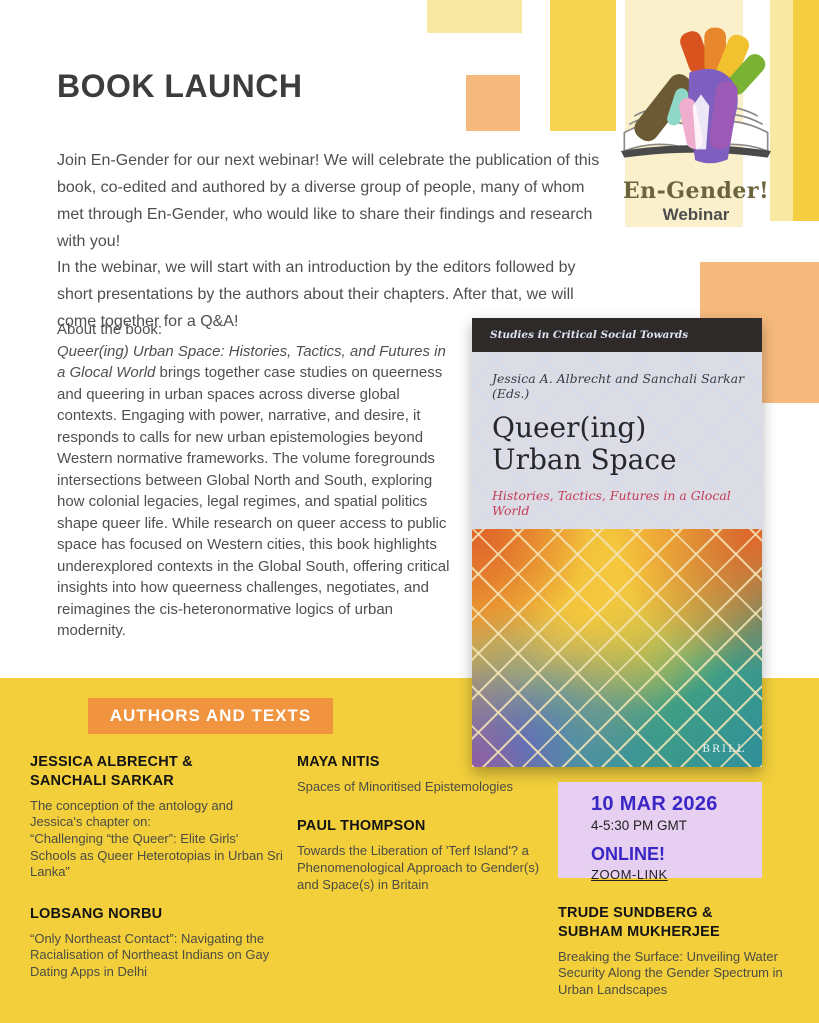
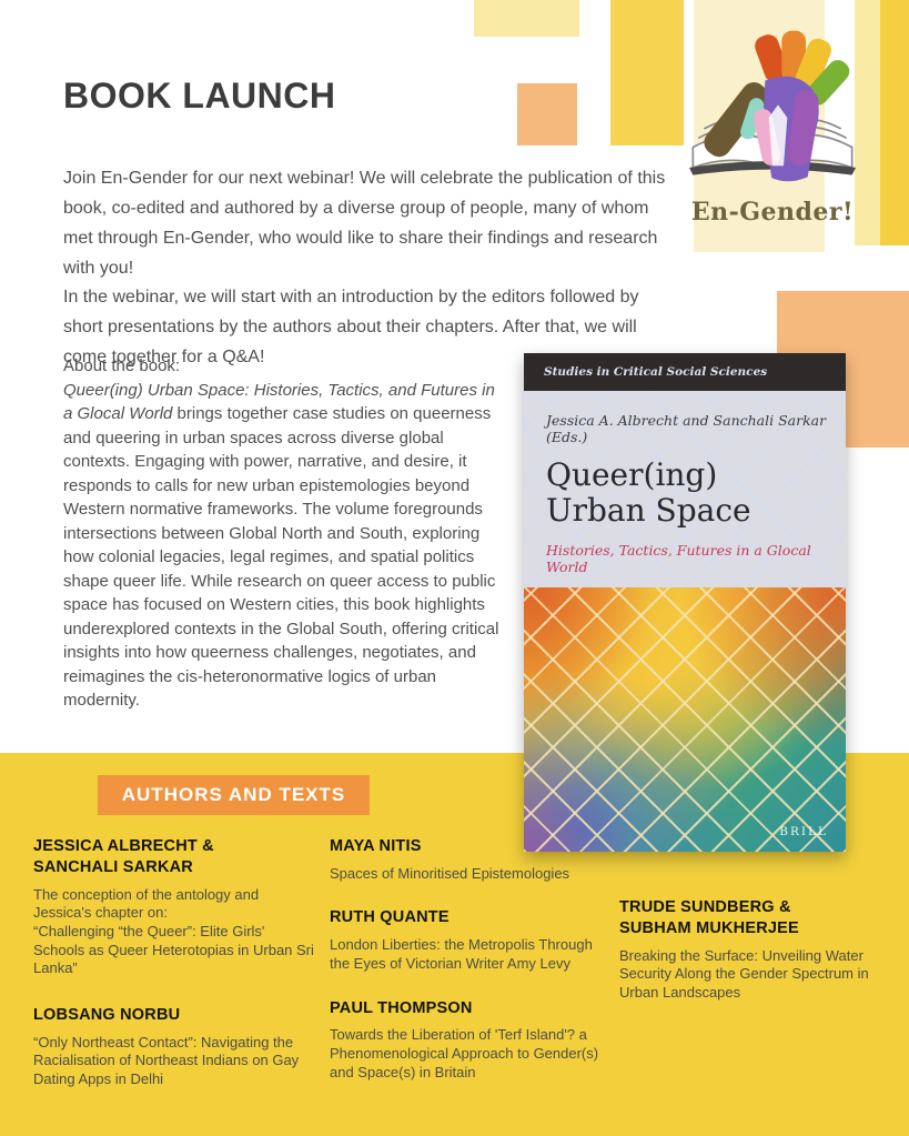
  En-Gender!
- Webinar
  BOOK LAUNCH
  Join En-Gender for our next webinar! We will celebrate the publication of this book, co-edited and authored by a diverse group of people, many of whom met through En-Gender, who would like to share their findings and research with you!
  In the webinar, we will start with an introduction by the editors followed by short presentations by the authors about their chapters. After that, we will come together for a Q&A!
  About the book:
  Queer(ing) Urban Space: Histories, Tactics, and Futures in a Glocal World brings together case studies on queerness and queering in urban spaces across diverse global contexts. Engaging with power, narrative, and desire, it responds to calls for new urban epistemologies beyond Western normative frameworks. The volume foregrounds intersections between Global North and South, exploring how colonial legacies, legal regimes, and spatial politics shape queer life. While research on queer access to public space has focused on Western cities, this book highlights underexplored contexts in the Global South, offering critical insights into how queerness challenges, negotiates, and reimagines the cis-heteronormative logics of urban modernity.
- Studies in Critical Social Towards
+ Studies in Critical Social Sciences
  Jessica A. Albrecht and Sanchali Sarkar (Eds.)
  Queer(ing)
  Urban Space
  Histories, Tactics, Futures in a Glocal World
  BRILL
  AUTHORS AND TEXTS
  JESSICA ALBRECHT &
  SANCHALI SARKAR
  The conception of the antology and Jessica's chapter on:
  “Challenging “the Queer”: Elite Girls' Schools as Queer Heterotopias in Urban Sri Lanka”
  LOBSANG NORBU
  “Only Northeast Contact”: Navigating the Racialisation of Northeast Indians on Gay Dating Apps in Delhi
  MAYA NITIS
  Spaces of Minoritised Epistemologies
+ RUTH QUANTE
+ London Liberties: the Metropolis Through the Eyes of Victorian Writer Amy Levy
  PAUL THOMPSON
  Towards the Liberation of 'Terf Island'? a Phenomenological Approach to Gender(s) and Space(s) in Britain
- 10 MAR 2026
- 4-5:30 PM GMT
- ONLINE!
- ZOOM-LINK
  TRUDE SUNDBERG &
  SUBHAM MUKHERJEE
  Breaking the Surface: Unveiling Water Security Along the Gender Spectrum in Urban Landscapes
